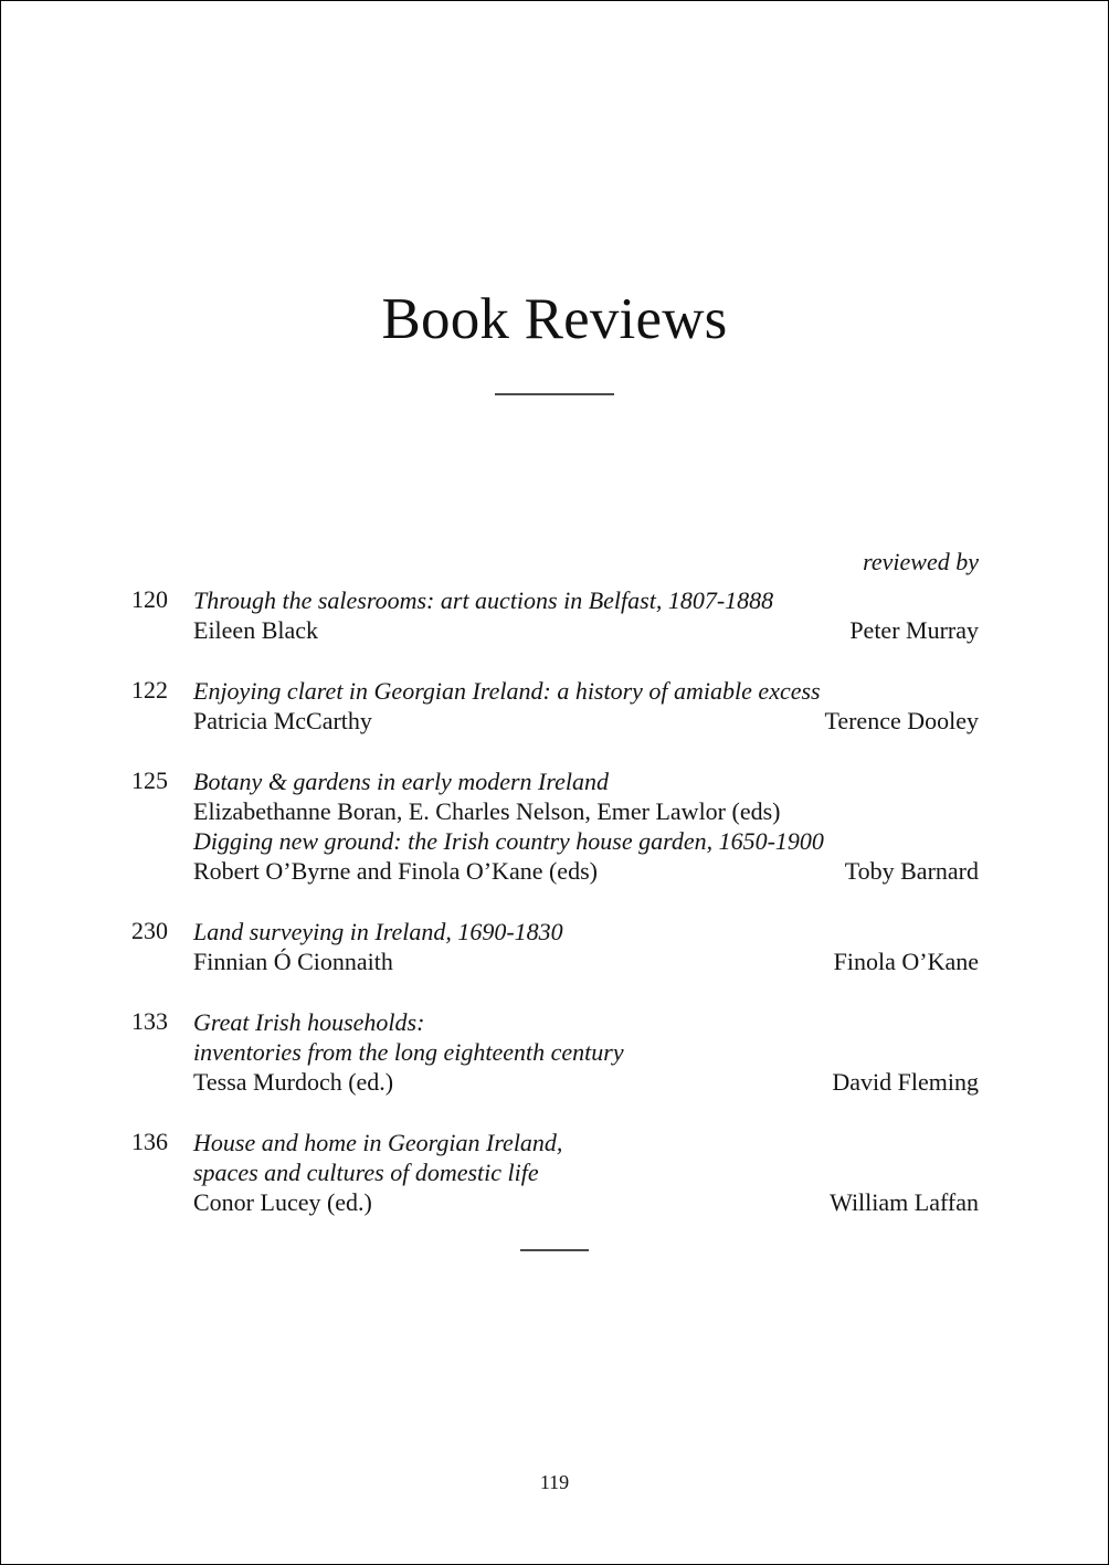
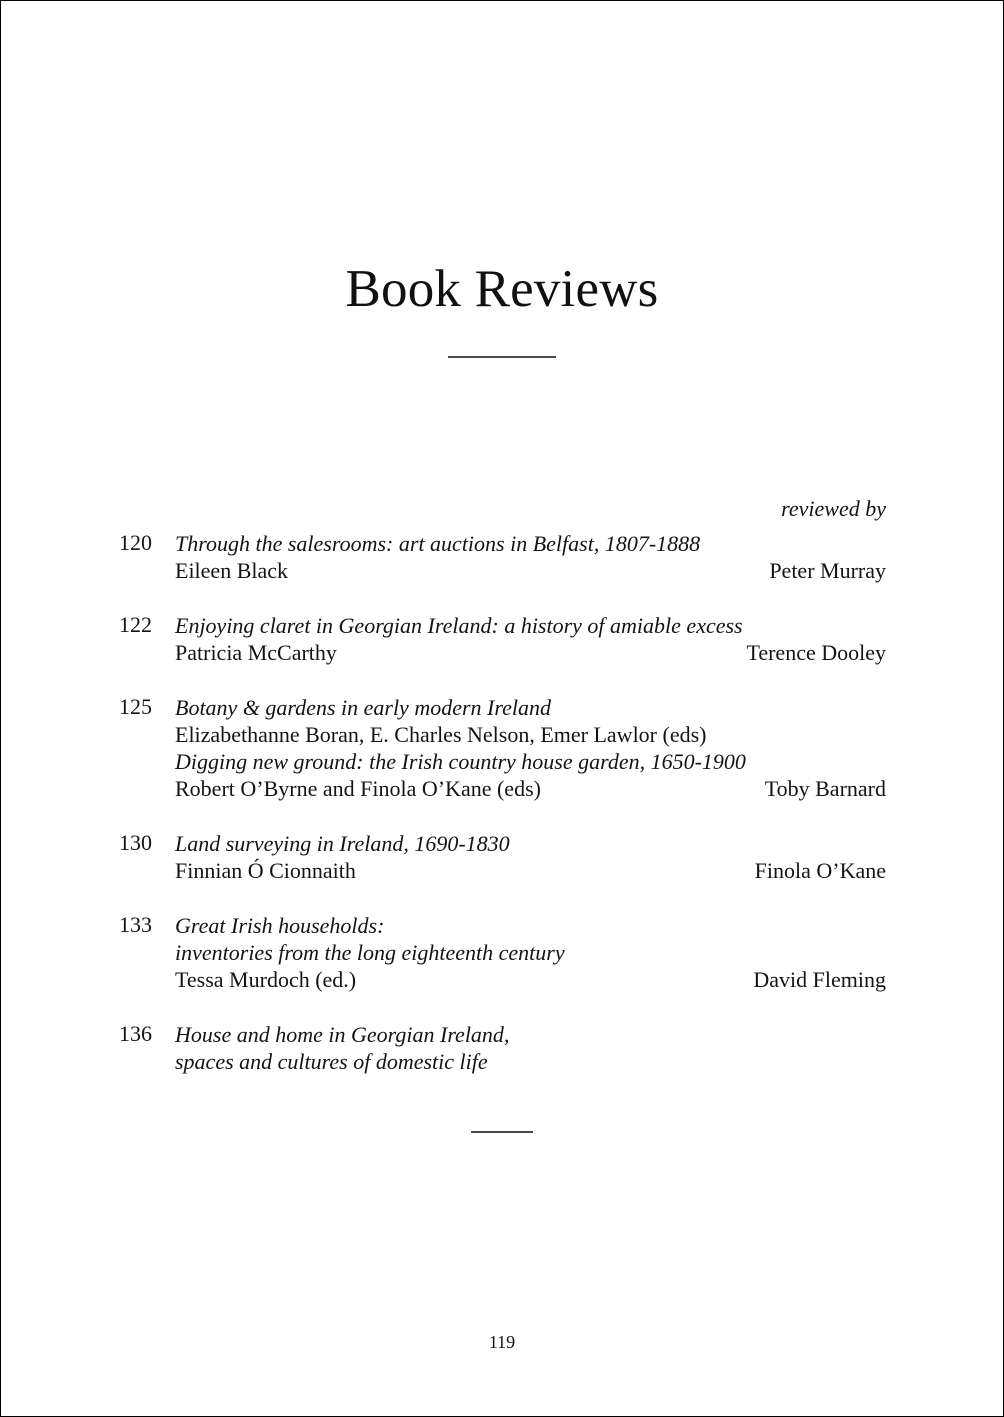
  Book Reviews
  reviewed by
  120
  Through the salesrooms: art auctions in Belfast, 1807-1888
  Eileen Black
  Peter Murray
  122
  Enjoying claret in Georgian Ireland: a history of amiable excess
  Patricia McCarthy
  Terence Dooley
  125
  Botany & gardens in early modern Ireland
  Elizabethanne Boran, E. Charles Nelson, Emer Lawlor (eds)
  Digging new ground: the Irish country house garden, 1650-1900
  Robert O’Byrne and Finola O’Kane (eds)
  Toby Barnard
- 230
+ 130
  Land surveying in Ireland, 1690-1830
  Finnian Ó Cionnaith
  Finola O’Kane
  133
  Great Irish households:
  inventories from the long eighteenth century
  Tessa Murdoch (ed.)
  David Fleming
  136
  House and home in Georgian Ireland,
  spaces and cultures of domestic life
- Conor Lucey (ed.)
- William Laffan
  119
